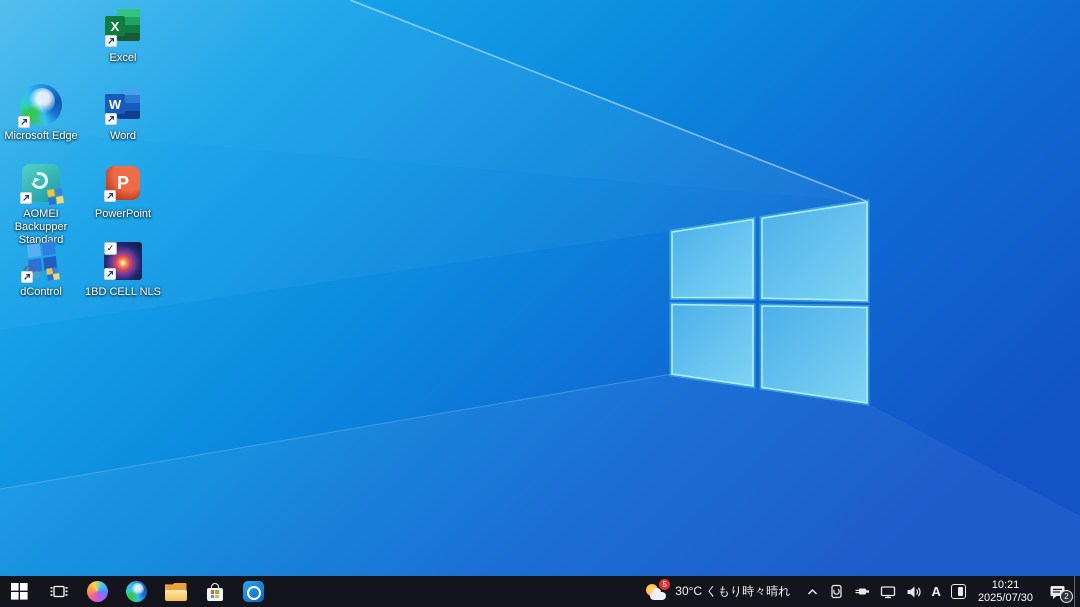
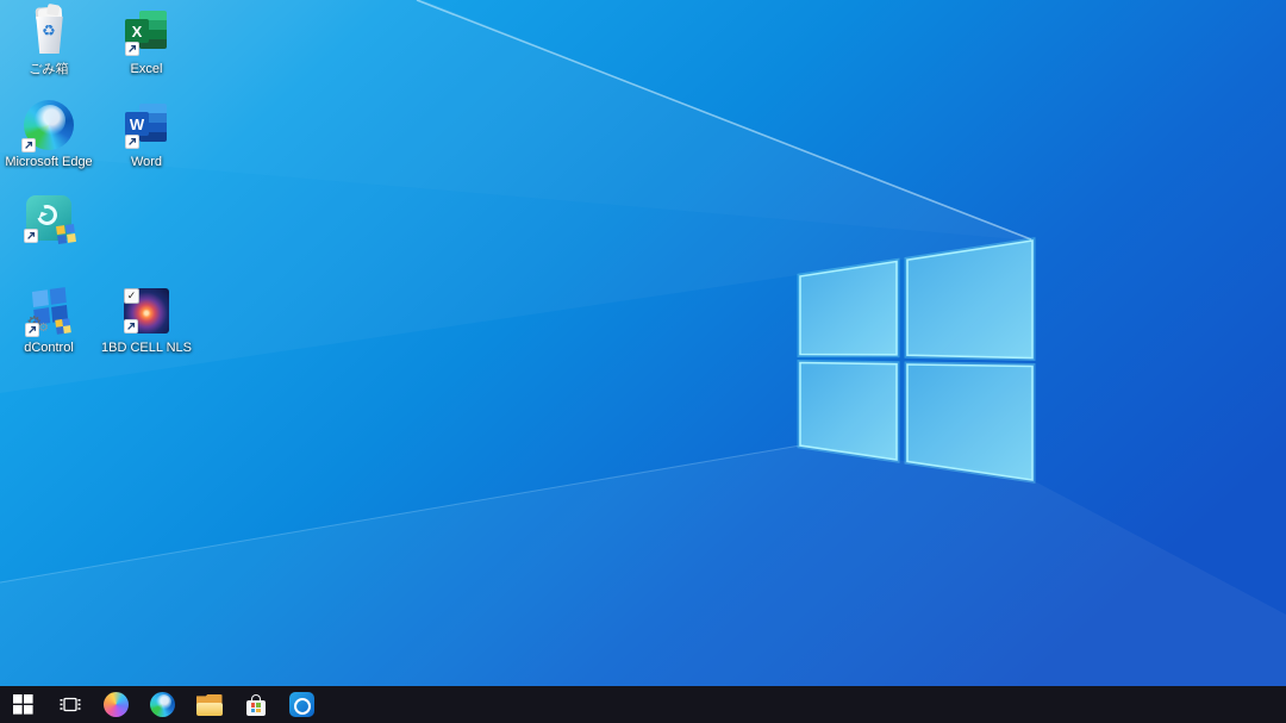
+ ♻
+ ごみ箱
  X
  Excel
  Microsoft Edge
  W
  Word
- AOMEI Backupper Standard
- P
- PowerPoint
  ⚙
  dControl
  ✓
  1BD CELL NLS
- 5
- 30°C くもり時々晴れ
- A
- 10:21
- 2025/07/30
- 2
